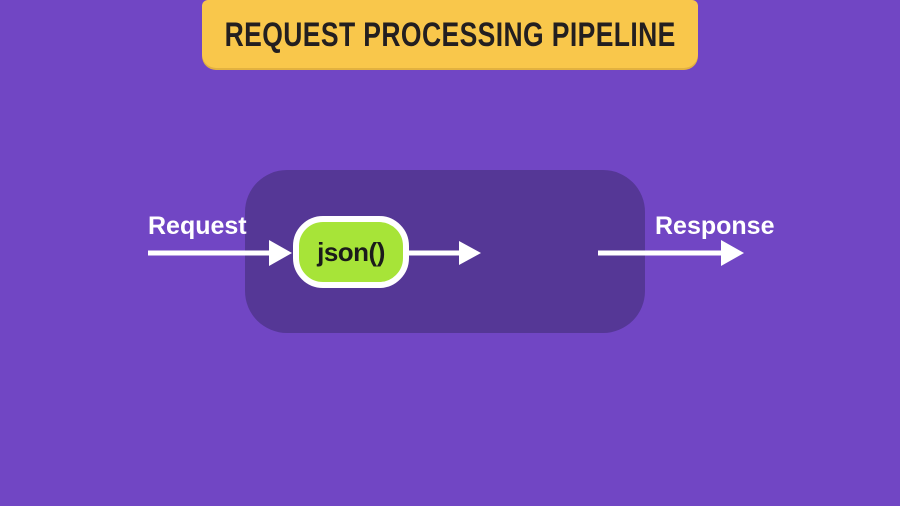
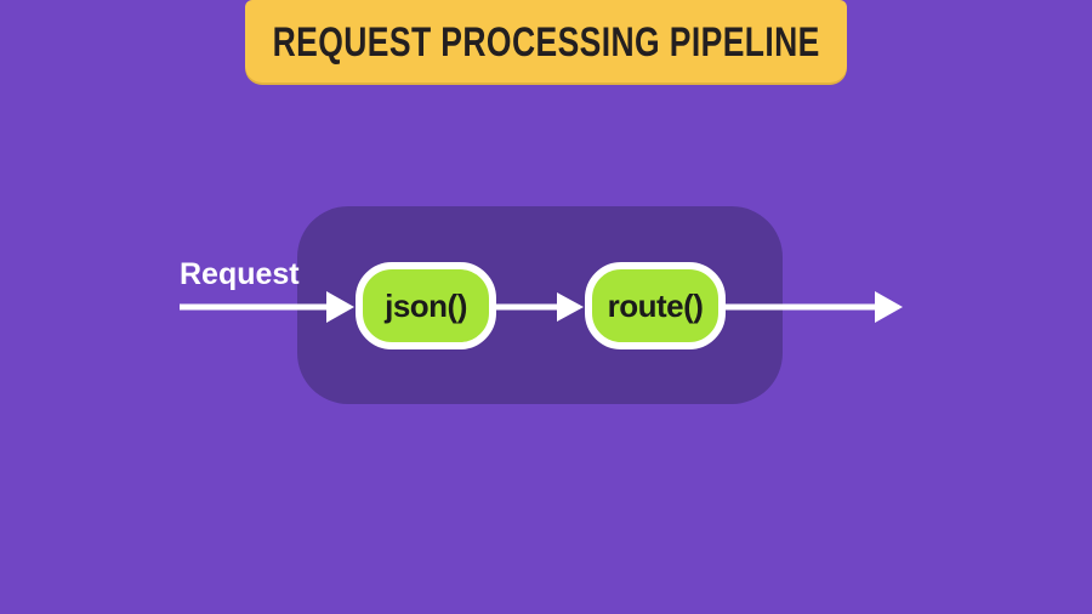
  REQUEST PROCESSING PIPELINE
  json()
+ route()
  Request
- Response
